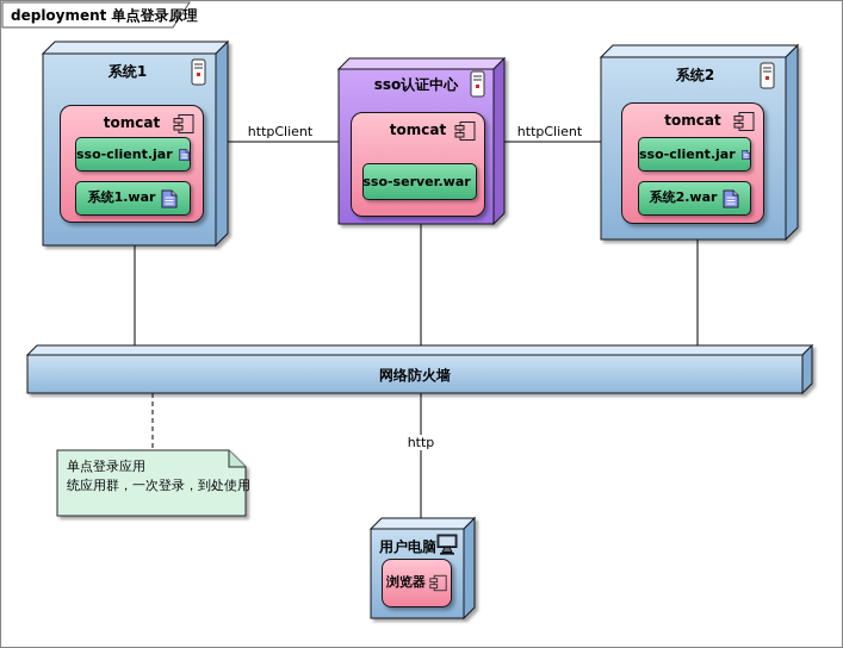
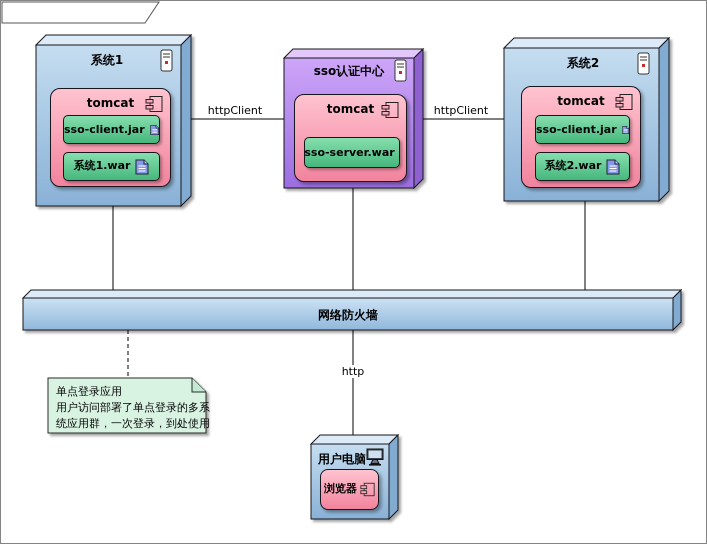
- deployment 单点登录原理
  系统1
  tomcat
  sso-client.jar
  系统1.war
  sso认证中心
  tomcat
  sso-server.war
  系统2
  tomcat
  sso-client.jar
  系统2.war
  网络防火墙
  用户电脑
  浏览器
  httpClient
  httpClient
  http
  单点登录应用
+ 用户访问部署了单点登录的多系
  统应用群，一次登录，到处使用
